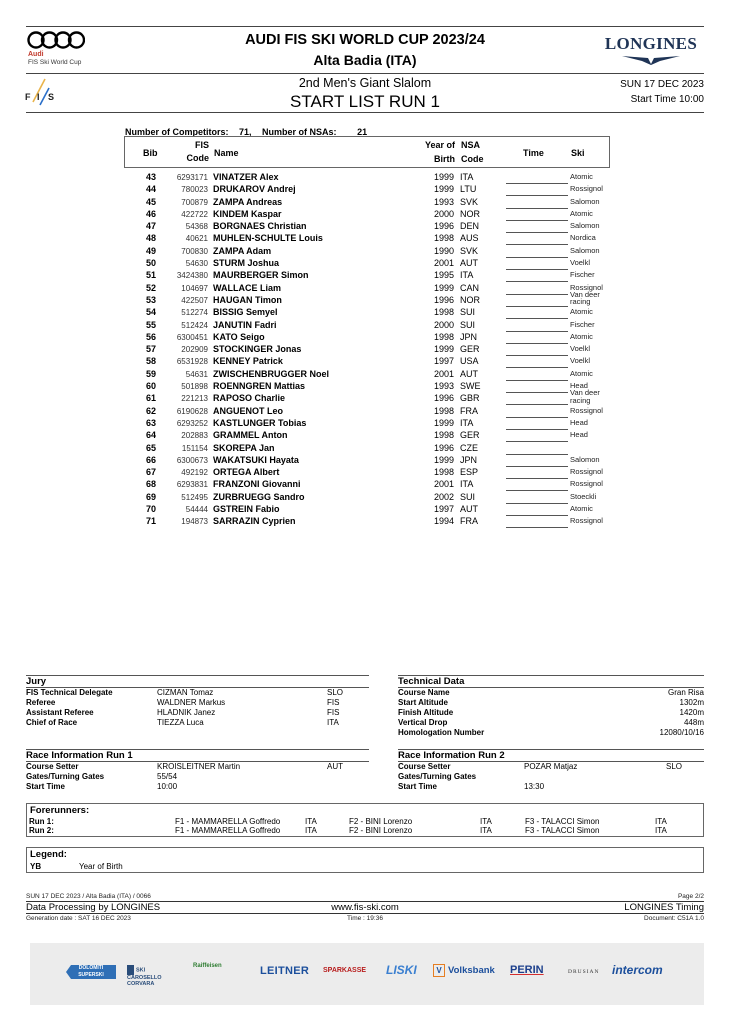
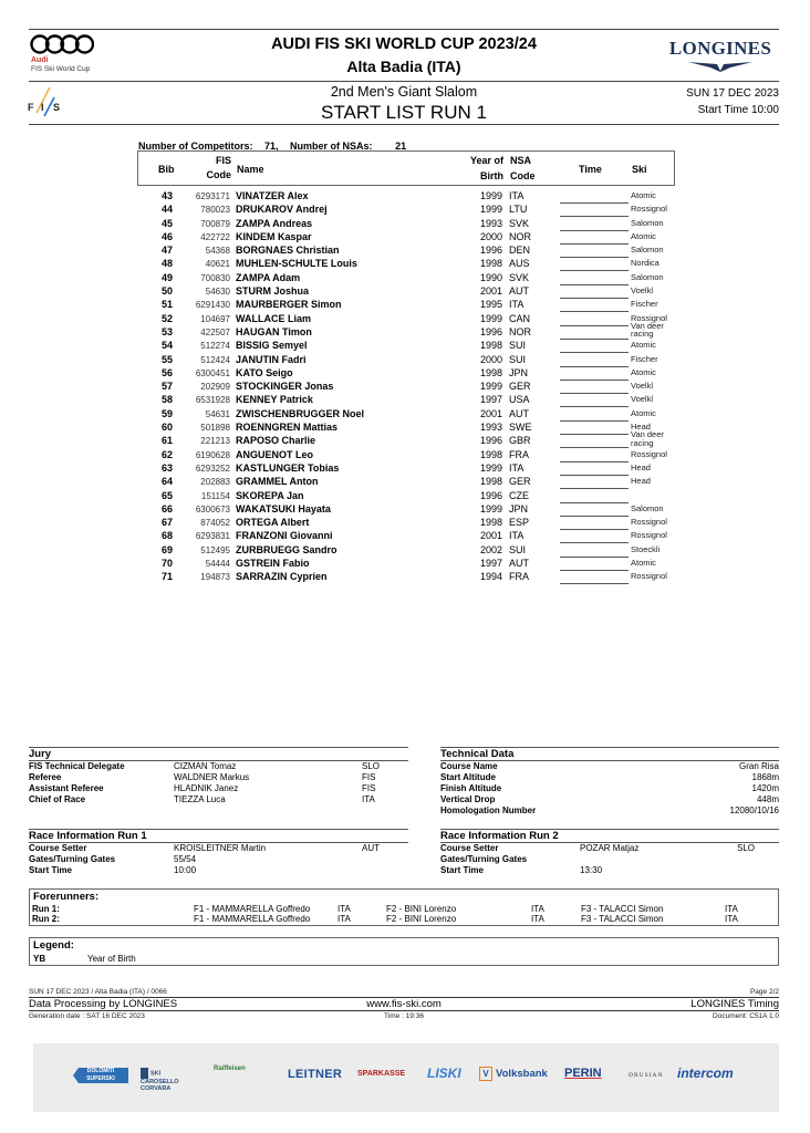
  AUDI FIS SKI WORLD CUP 2023/24
  Alta Badia (ITA)
  LONGINES
  F
  I
  S
  2nd Men's Giant Slalom
  START LIST RUN 1
  SUN 17 DEC 2023
  Start Time 10:00
  Number of Competitors: 71, Number of NSAs: 21
  Bib
  FIS
  Code
  Name
  Year of
  Birth
  NSA
  Code
  Time
  Ski
  43
  6293171
  VINATZER Alex
  1999
  ITA
  Atomic
  44
  780023
  DRUKAROV Andrej
  1999
  LTU
  Rossignol
  45
  700879
  ZAMPA Andreas
  1993
  SVK
  Salomon
  46
  422722
  KINDEM Kaspar
  2000
  NOR
  Atomic
  47
  54368
  BORGNAES Christian
  1996
  DEN
  Salomon
  48
  40621
  MUHLEN-SCHULTE Louis
  1998
  AUS
  Nordica
  49
  700830
  ZAMPA Adam
  1990
  SVK
  Salomon
  50
  54630
  STURM Joshua
  2001
  AUT
  Voelkl
  51
- 3424380
+ 6291430
  MAURBERGER Simon
  1995
  ITA
  Fischer
  52
  104697
  WALLACE Liam
  1999
  CAN
  Rossignol
  53
  422507
  HAUGAN Timon
  1996
  NOR
  Van deer racing
  54
  512274
  BISSIG Semyel
  1998
  SUI
  Atomic
  55
  512424
  JANUTIN Fadri
  2000
  SUI
  Fischer
  56
  6300451
  KATO Seigo
  1998
  JPN
  Atomic
  57
  202909
  STOCKINGER Jonas
  1999
  GER
  Voelkl
  58
  6531928
  KENNEY Patrick
  1997
  USA
  Voelkl
  59
  54631
  ZWISCHENBRUGGER Noel
  2001
  AUT
  Atomic
  60
  501898
  ROENNGREN Mattias
  1993
  SWE
  Head
  61
  221213
  RAPOSO Charlie
  1996
  GBR
  Van deer racing
  62
  6190628
  ANGUENOT Leo
  1998
  FRA
  Rossignol
  63
  6293252
  KASTLUNGER Tobias
  1999
  ITA
  Head
  64
  202883
  GRAMMEL Anton
  1998
  GER
  Head
  65
  151154
  SKOREPA Jan
  1996
  CZE
  66
  6300673
  WAKATSUKI Hayata
  1999
  JPN
  Salomon
  67
- 492192
+ 874052
  ORTEGA Albert
  1998
  ESP
  Rossignol
  68
  6293831
  FRANZONI Giovanni
  2001
  ITA
  Rossignol
  69
  512495
  ZURBRUEGG Sandro
  2002
  SUI
  Stoeckli
  70
  54444
  GSTREIN Fabio
  1997
  AUT
  Atomic
  71
  194873
  SARRAZIN Cyprien
  1994
  FRA
  Rossignol
  Jury
  FIS Technical Delegate
  CIZMAN Tomaz
  SLO
  Referee
  WALDNER Markus
  FIS
  Assistant Referee
  HLADNIK Janez
  FIS
  Chief of Race
  TIEZZA Luca
  ITA
  Technical Data
  Course Name
  Gran Risa
  Start Altitude
- 1302m
+ 1868m
  Finish Altitude
  1420m
  Vertical Drop
  448m
  Homologation Number
  12080/10/16
  Race Information Run 1
  Course Setter
  KROISLEITNER Martin
  AUT
  Gates/Turning Gates
  55/54
  Start Time
  10:00
  Race Information Run 2
  Course Setter
  POZAR Matjaz
  SLO
  Gates/Turning Gates
  Start Time
  13:30
  Forerunners:
  Run 1:
  F1 - MAMMARELLA Goffredo
  ITA
  F2 - BINI Lorenzo
  ITA
  F3 - TALACCI Simon
  ITA
  Run 2:
  F1 - MAMMARELLA Goffredo
  ITA
  F2 - BINI Lorenzo
  ITA
  F3 - TALACCI Simon
  ITA
  Legend:
  YB
  Year of Birth
  Data Processing by LONGINES
  www.fis-ski.com
  LONGINES Timing
  LEITNER
  LISKI
  V Volksbank
  PERIN
  intercom
